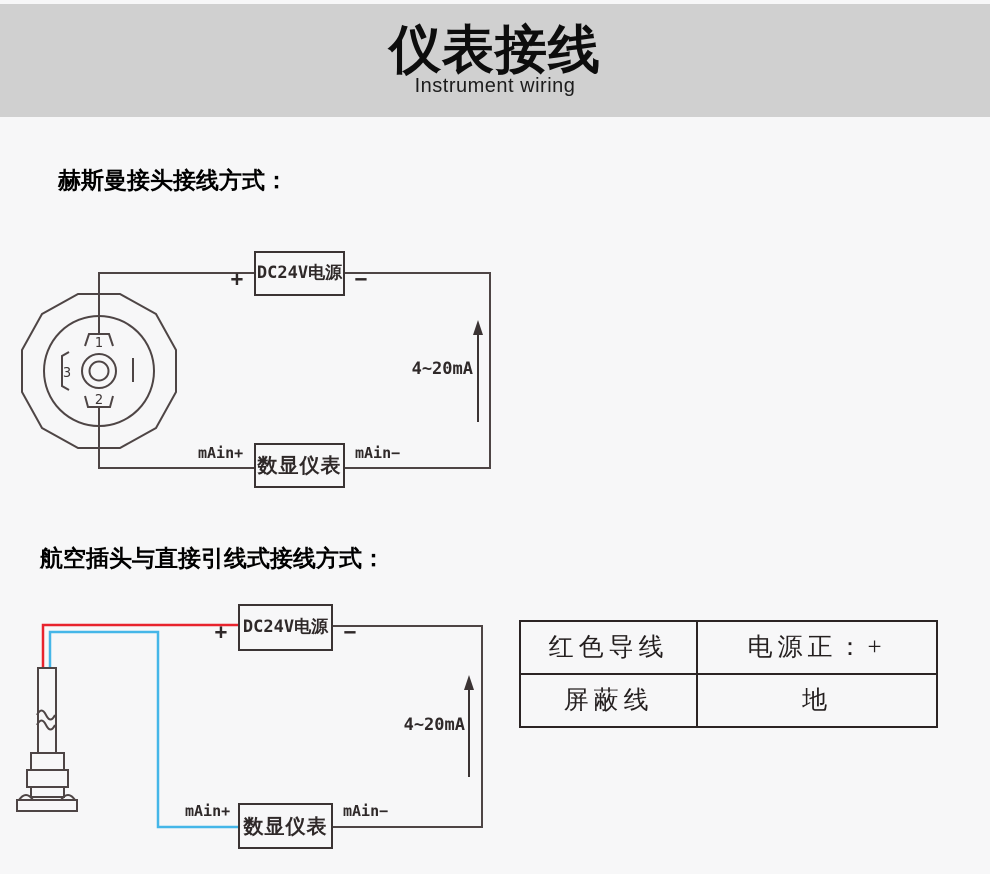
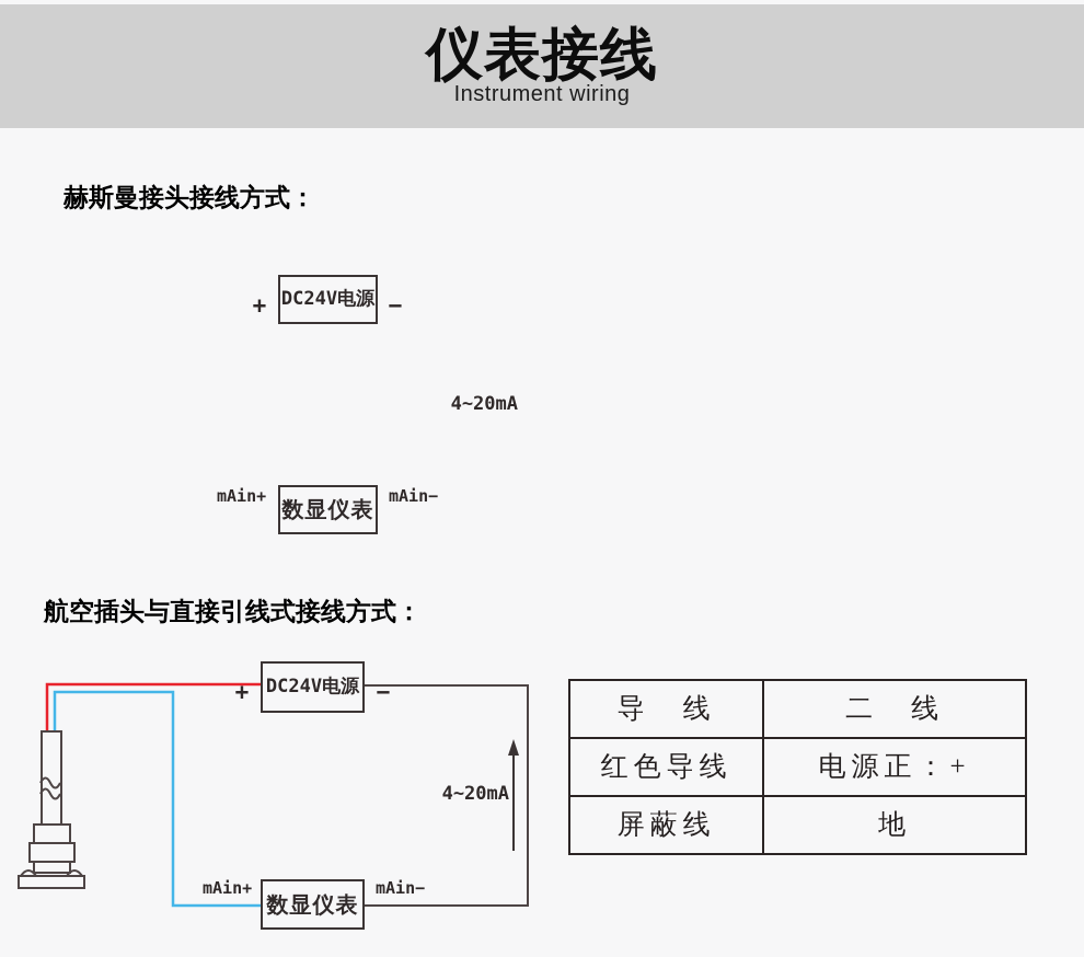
  仪表接线
  Instrument wiring
  赫斯曼接头接线方式：
- 1
- 2
- 3
  DC24V电源
  数显仪表
  +
  −
  4~20mA
  mAin+
  mAin−
  航空插头与直接引线式接线方式：
  DC24V电源
  数显仪表
  +
  −
  4~20mA
  mAin+
  mAin−
+ 导 线	二 线
  红色导线	电源正：+
  屏蔽线	地
